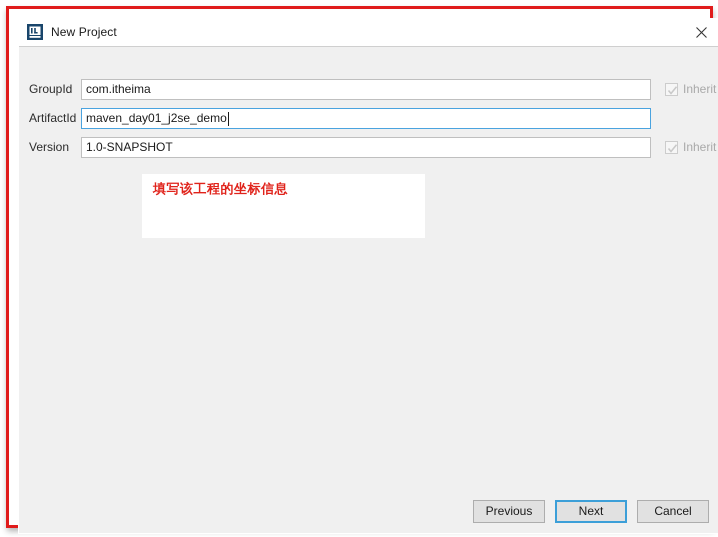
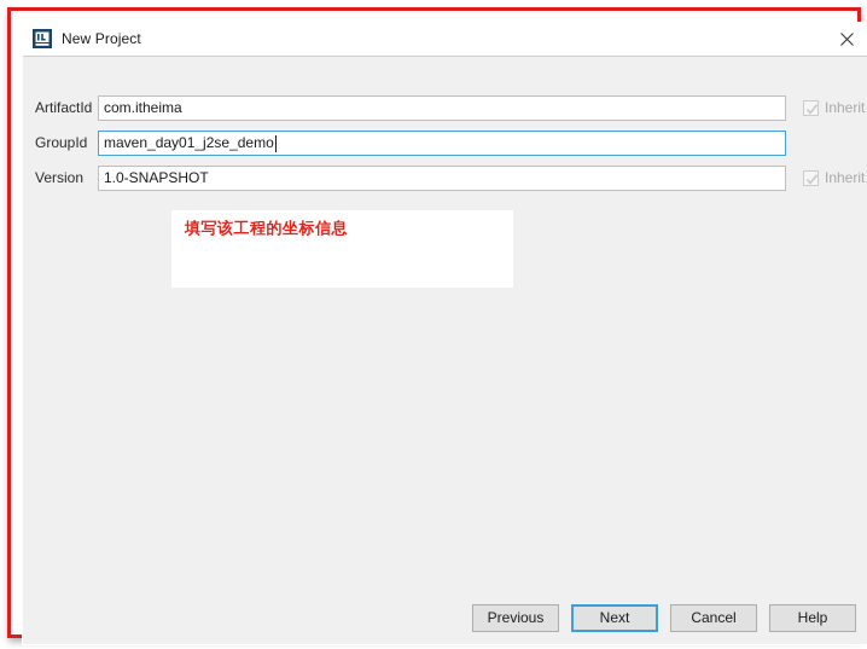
  New Project
- GroupId
+ ArtifactId
  com.itheima
  Inherit
- ArtifactId
+ GroupId
  maven_day01_j2se_demo
  Version
  1.0-SNAPSHOT
  Inherit
  填写该工程的坐标信息
  Previous
  Next
  Cancel
+ Help
